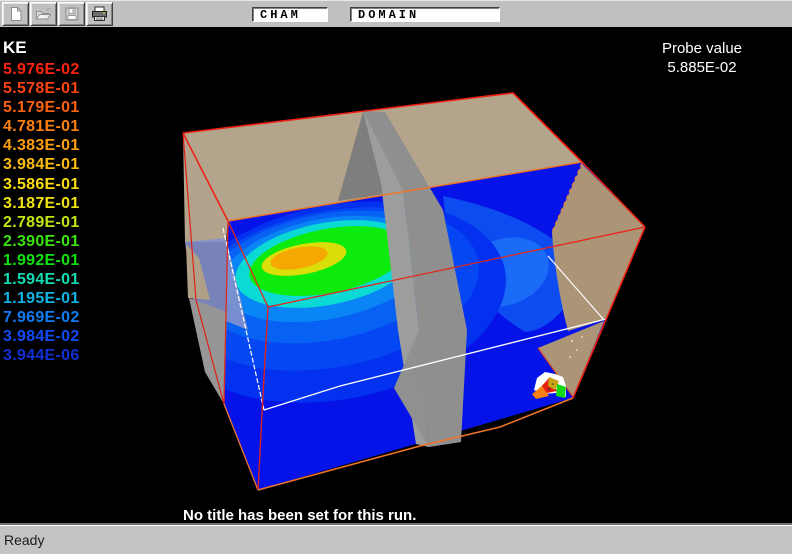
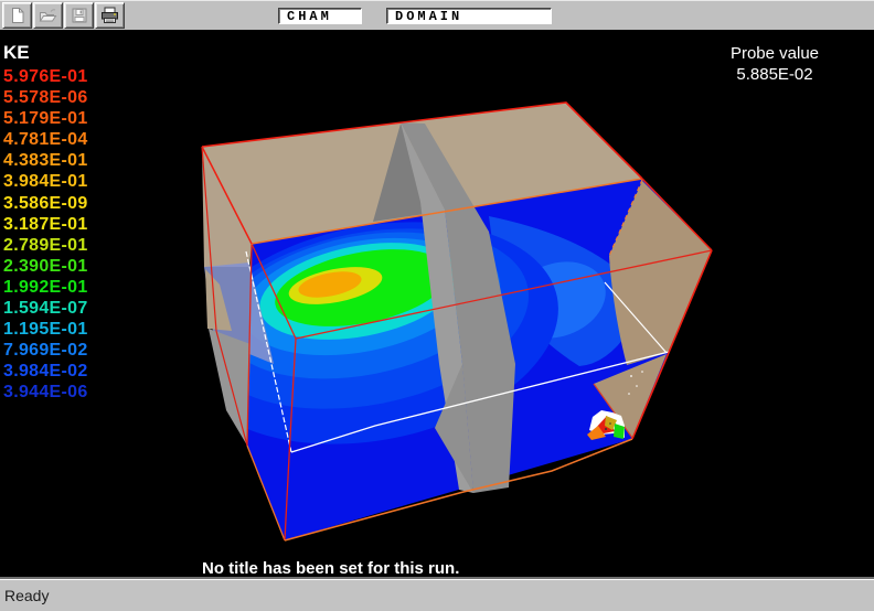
  CHAM
  DOMAIN
  KE
- 5.976E-02
+ 5.976E-01
- 5.578E-01
+ 5.578E-06
  5.179E-01
- 4.781E-01
+ 4.781E-04
  4.383E-01
  3.984E-01
- 3.586E-01
+ 3.586E-09
  3.187E-01
  2.789E-01
  2.390E-01
  1.992E-01
- 1.594E-01
+ 1.594E-07
  1.195E-01
  7.969E-02
  3.984E-02
  3.944E-06
  Probe value
  5.885E-02
  No title has been set for this run.
  Ready
